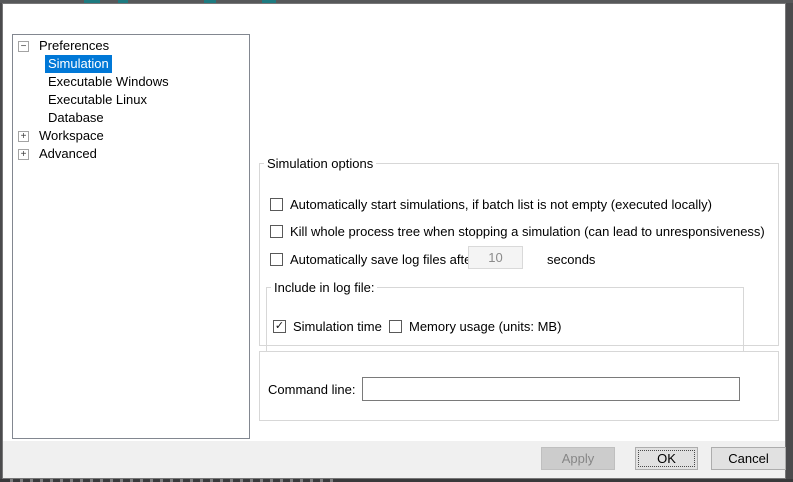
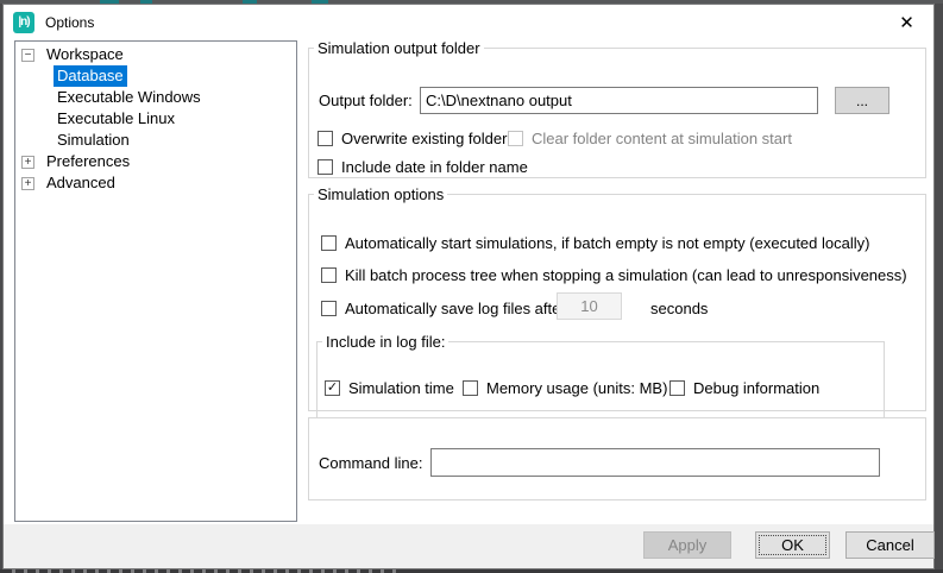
+ |n)
+ Options
+ ✕
  −
- Preferences
+ Workspace
- Simulation
+ Database
  Executable Windows
  Executable Linux
- Database
+ Simulation
  +
- Workspace
+ Preferences
  +
  Advanced
+ Simulation output folder
+ Output folder:
+ C:\D\nextnano output
+ ...
+ Overwrite existing folder
+ Clear folder content at simulation start
+ Include date in folder name
  Simulation options
- Automatically start simulations, if batch list is not empty (executed locally)
+ Automatically start simulations, if batch empty is not empty (executed locally)
- Kill whole process tree when stopping a simulation (can lead to unresponsiveness)
+ Kill batch process tree when stopping a simulation (can lead to unresponsiveness)
  Automatically save log files aft
  10
  seconds
  Include in log file:
  ✓
  Simulation time
  Memory usage (units: MB)
+ Debug information
  Command line:
  Apply
  OK
  Cancel
